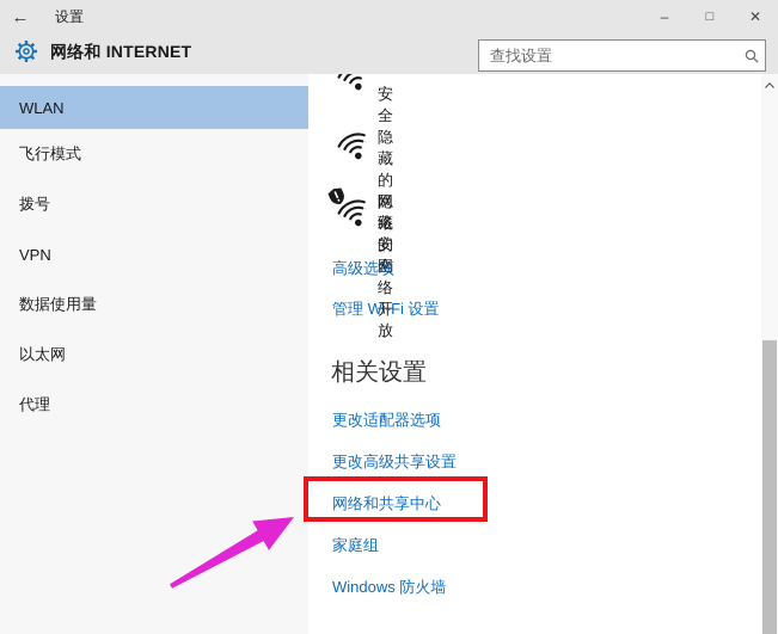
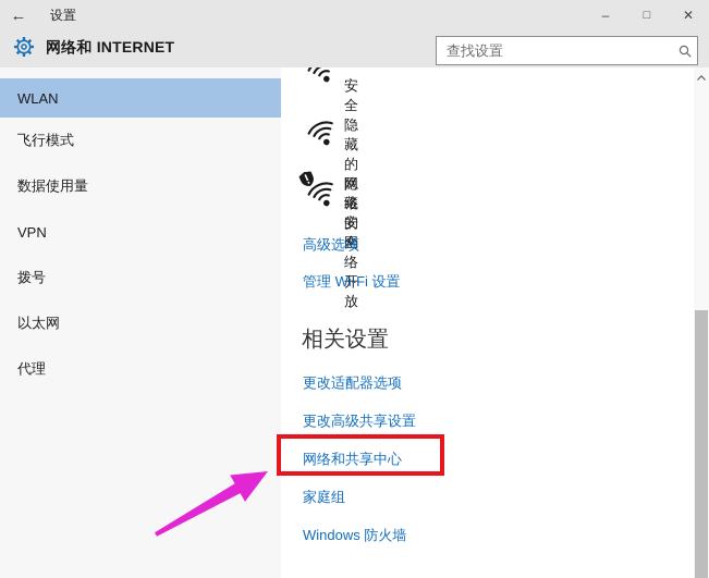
  ←
  设置
  –
  □
  ✕
  网络和 INTERNET
  查找设置
  WLAN
  飞行模式
- 拨号
+ 数据使用量
  VPN
- 数据使用量
+ 拨号
  以太网
  代理
  安全
  隐藏的网络
  安全
  隐藏的网络
  开放
  高级选项
  管理 Wi-Fi 设置
  相关设置
  更改适配器选项
  更改高级共享设置
  网络和共享中心
  家庭组
  Windows 防火墙
